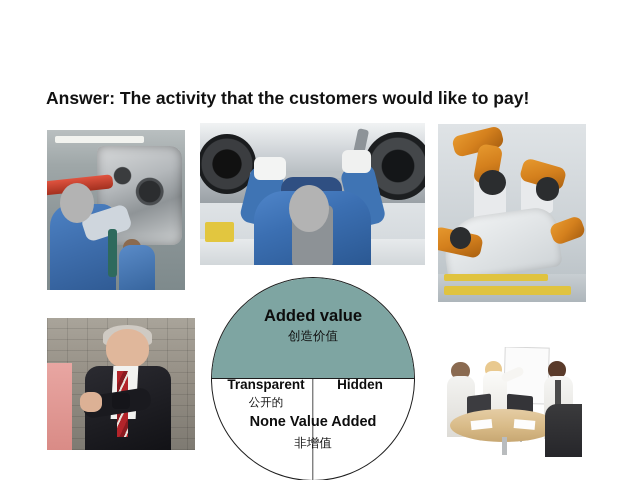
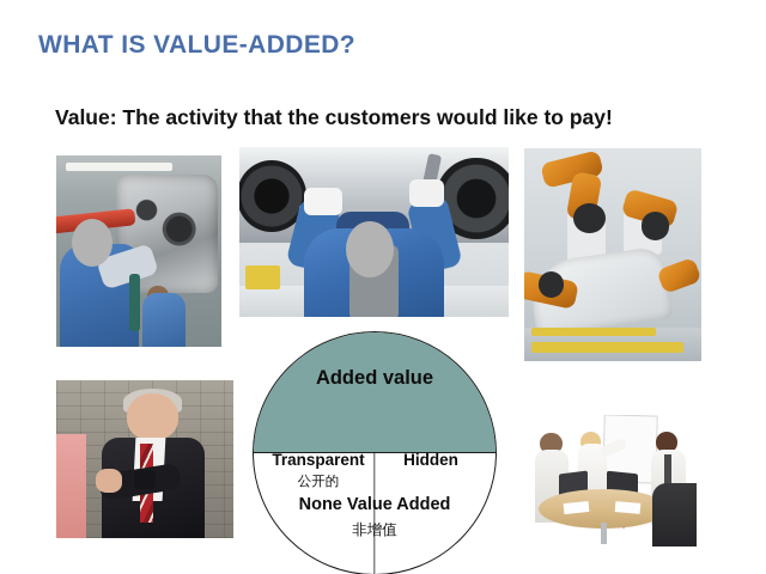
+ WHAT IS VALUE-ADDED?
- Answer: The activity that the customers would like to pay!
+ Value: The activity that the customers would like to pay!
  Added value
- 创造价值
  Transparent
  公开的
  Hidden
  None Value Added
  非增值
